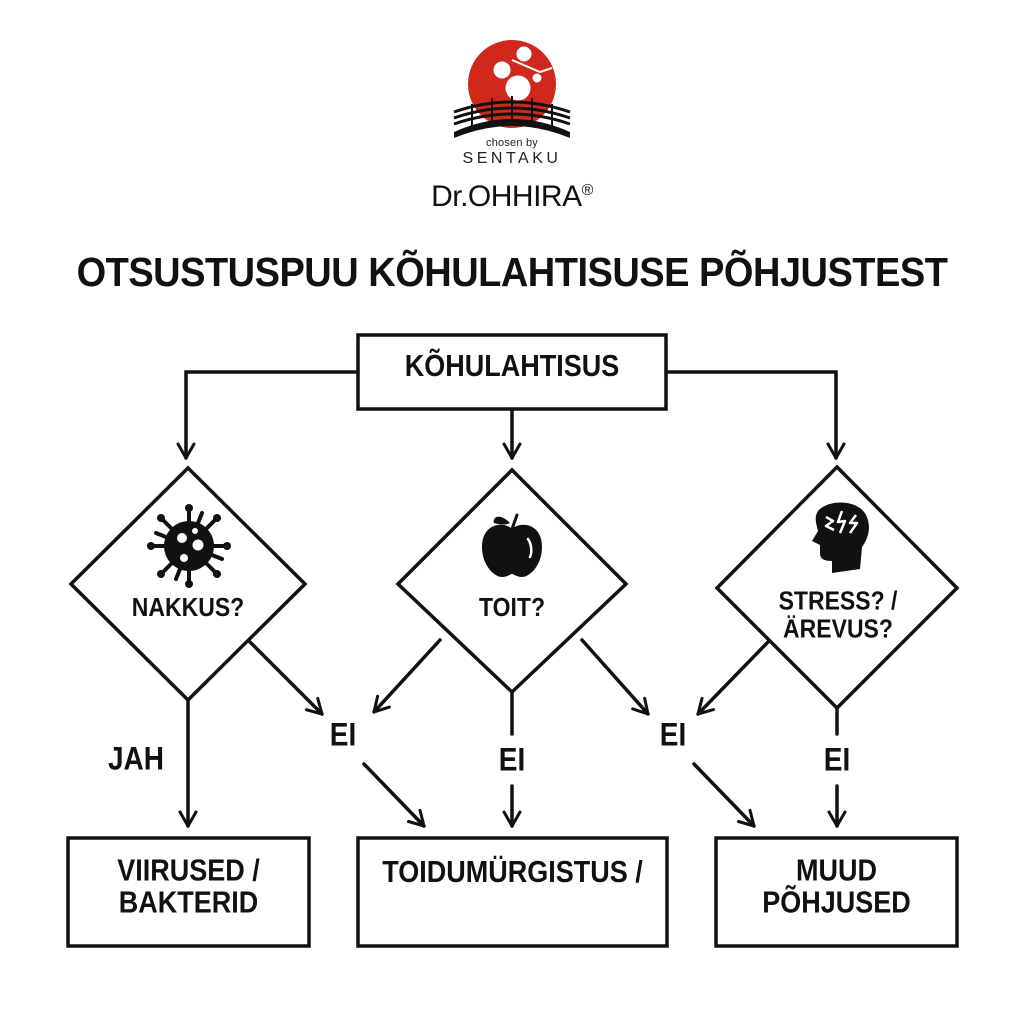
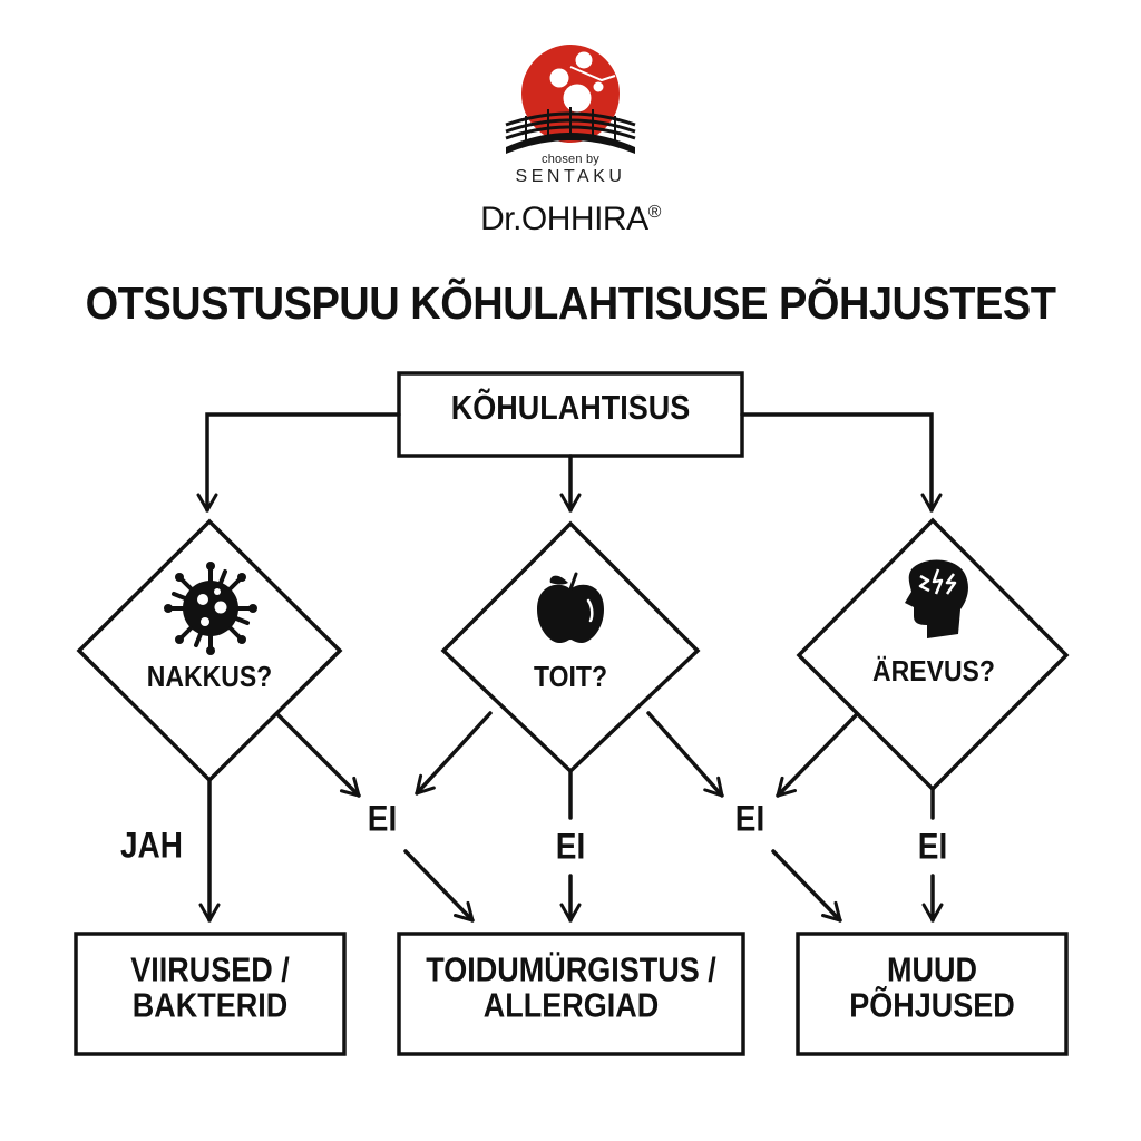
  chosen by
  SENTAKU
  Dr.OHHIRA®
  OTSUSTUSPUU KÕHULAHTISUSE PÕHJUSTEST
  KÕHULAHTISUS
  NAKKUS?
  TOIT?
- STRESS? /
  ÄREVUS?
  JAH
  EI
  EI
  EI
  EI
  VIIRUSED /
  BAKTERID
  TOIDUMÜRGISTUS /
+ ALLERGIAD
  MUUD
  PÕHJUSED
